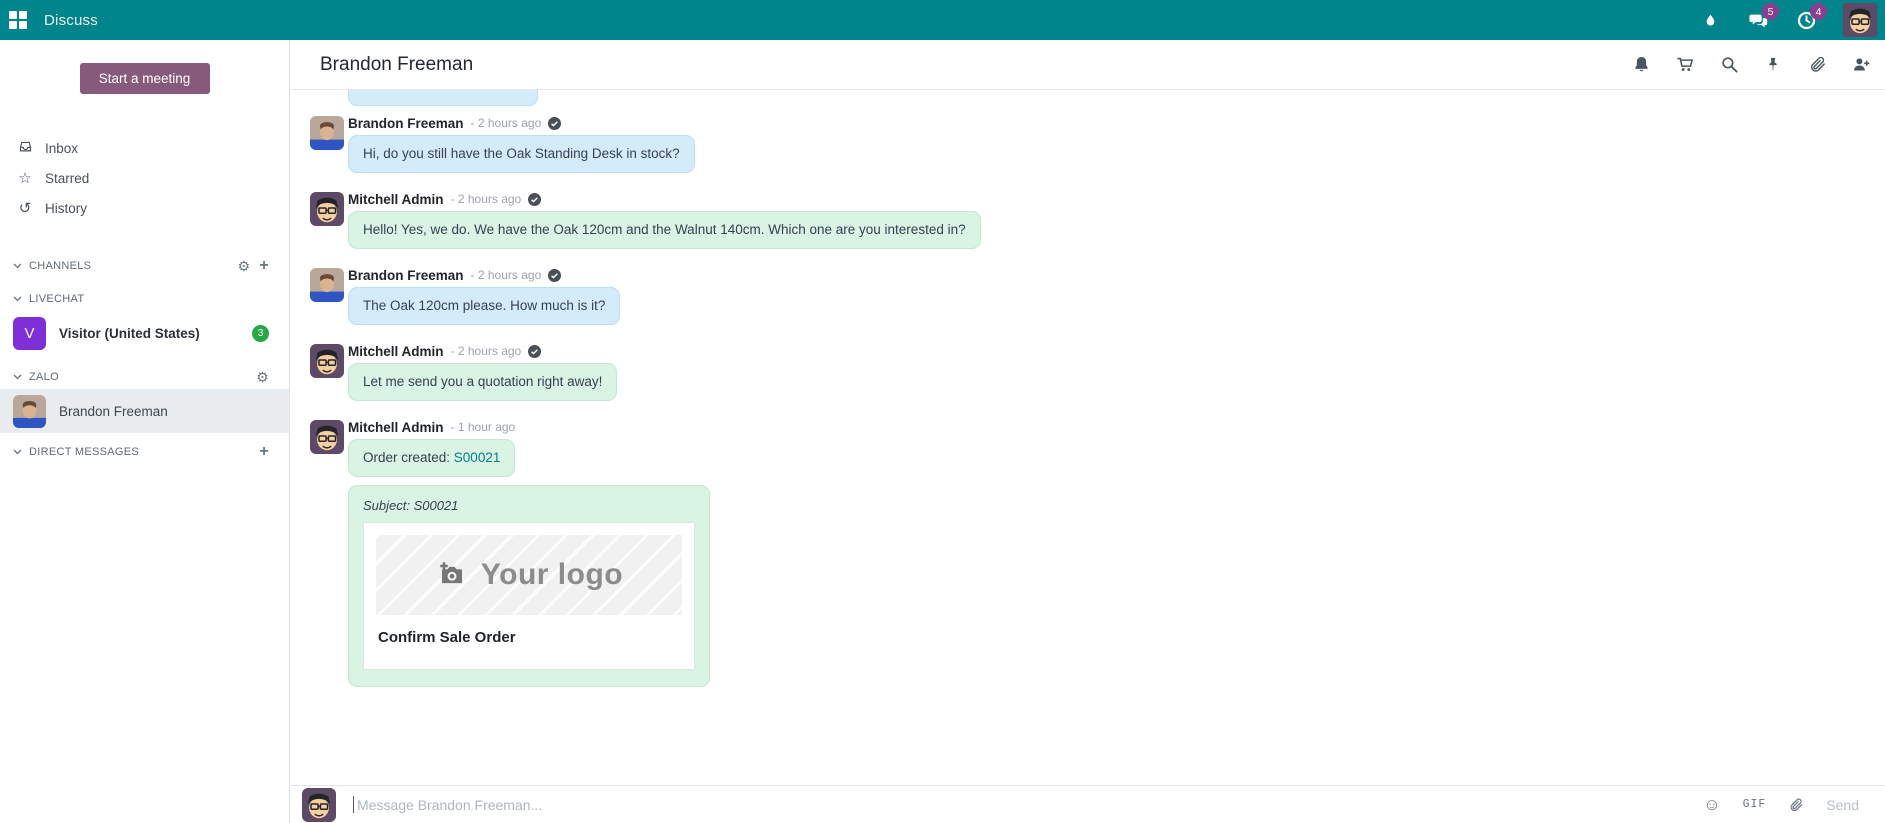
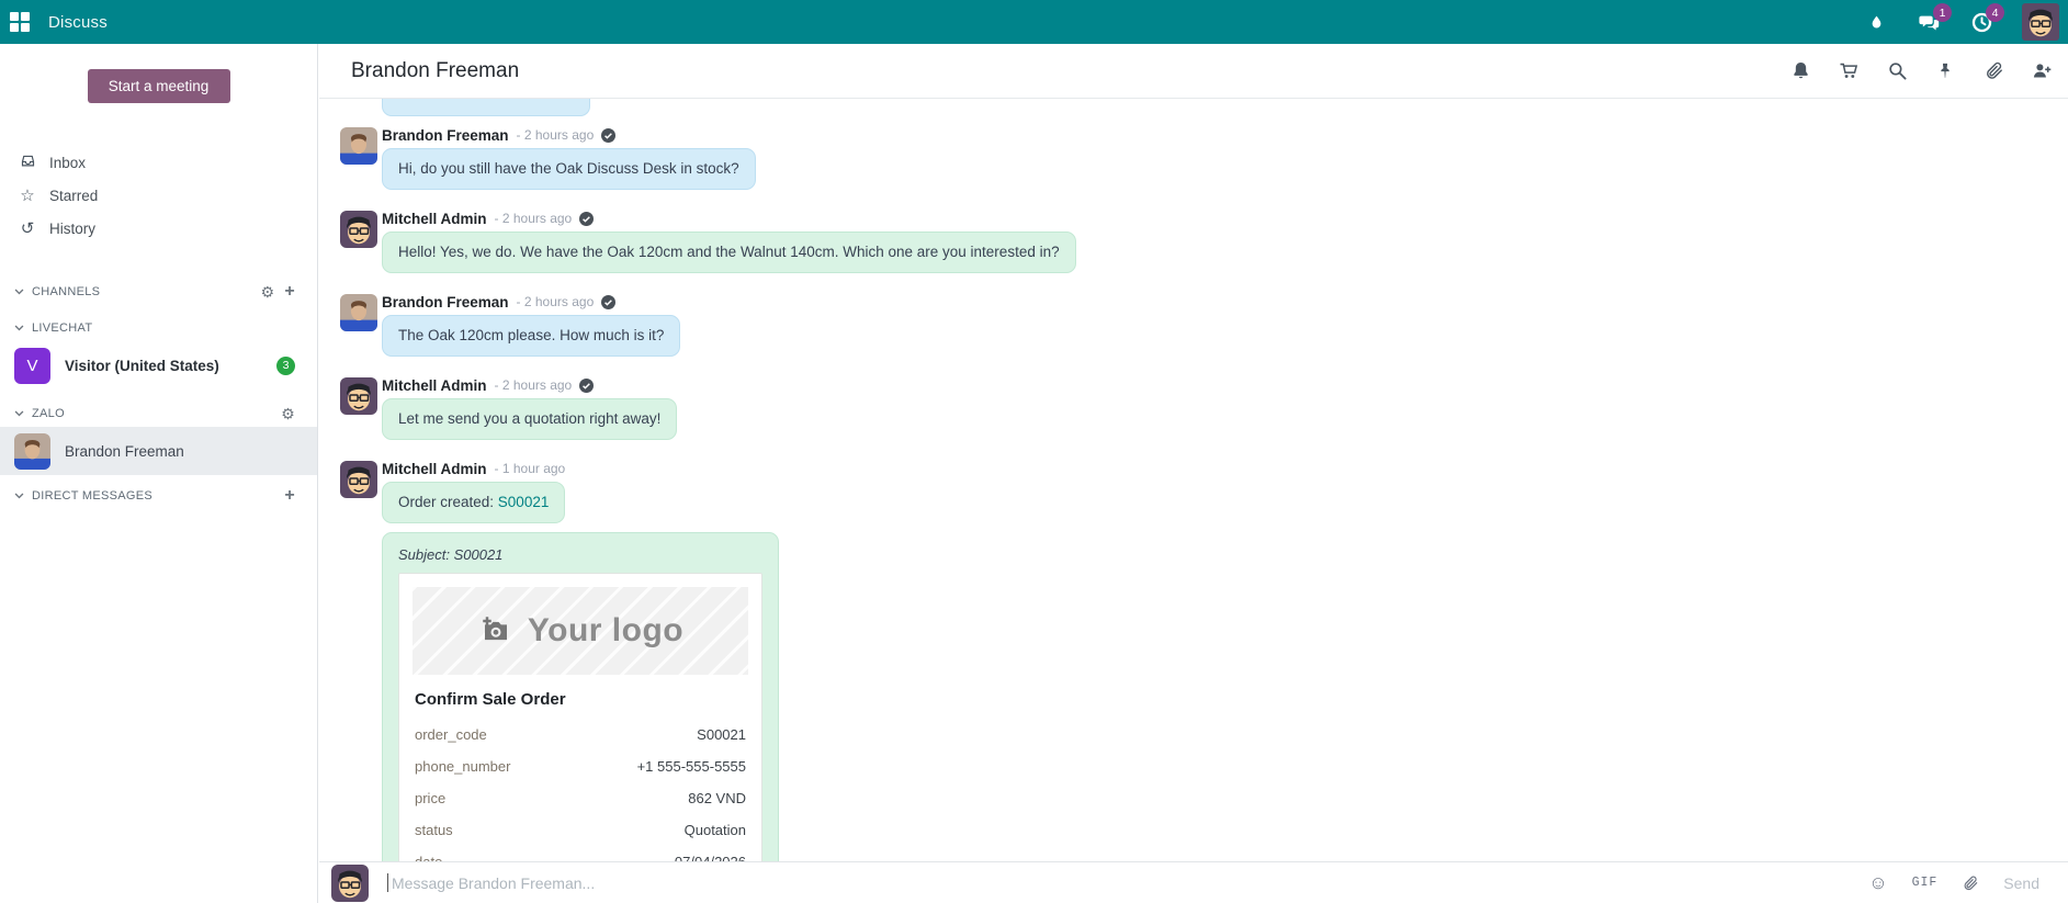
  Discuss
- 5
+ 1
  4
  Start a meeting
  Inbox
  ☆
  Starred
  ↺
  History
  CHANNELS
  ⚙
  +
  LIVECHAT
  V
  Visitor (United States)
  3
  ZALO
  ⚙
  Brandon Freeman
  DIRECT MESSAGES
  +
  Brandon Freeman
  Brandon Freeman
  - 2 hours ago
- Hi, do you still have the Oak Standing Desk in stock?
+ Hi, do you still have the Oak Discuss Desk in stock?
  Mitchell Admin
  - 2 hours ago
  Hello! Yes, we do. We have the Oak 120cm and the Walnut 140cm. Which one are you interested in?
  Brandon Freeman
  - 2 hours ago
  The Oak 120cm please. How much is it?
  Mitchell Admin
  - 2 hours ago
  Let me send you a quotation right away!
  Mitchell Admin
  - 1 hour ago
  Order created: S00021
  Subject: S00021
  Your logo
  Confirm Sale Order
+ order_code
+ S00021
+ phone_number
+ +1 555-555-5555
+ price
+ 862 VND
+ status
+ Quotation
  Message Brandon Freeman...
  ☺
  GIF
  Send
